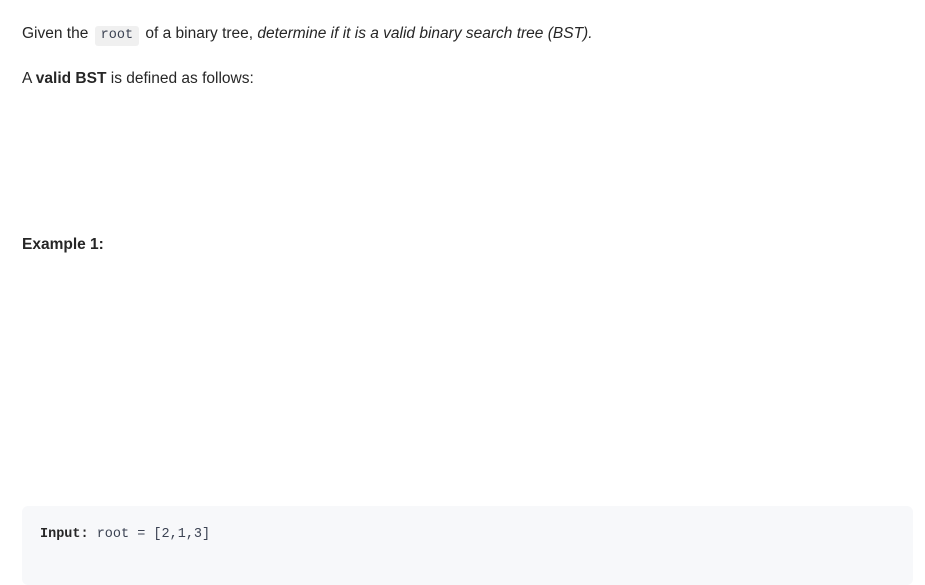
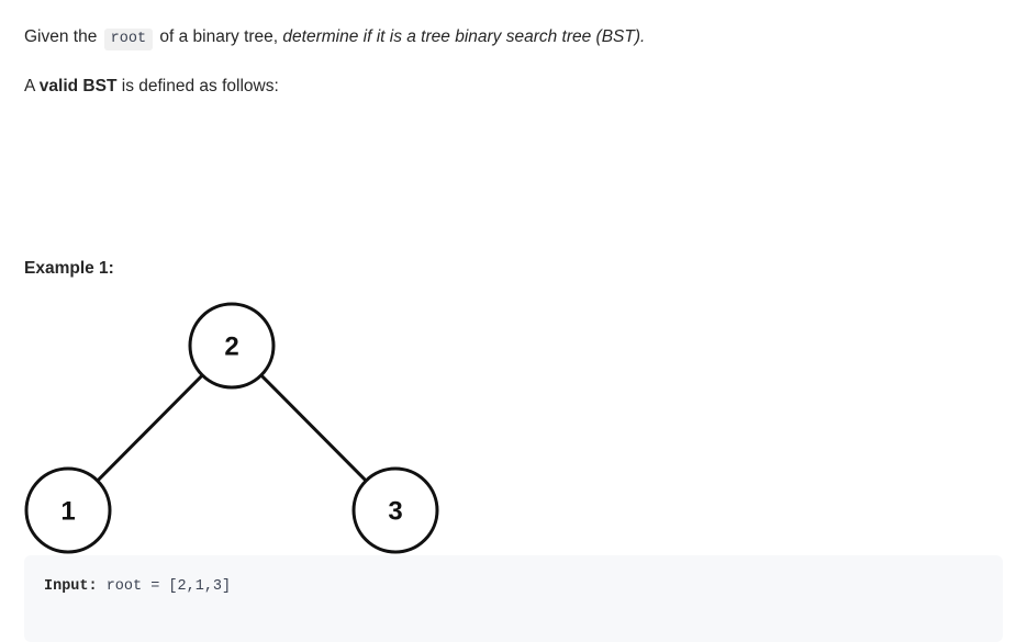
- Given the root of a binary tree, determine if it is a valid binary search tree (BST).
+ Given the root of a binary tree, determine if it is a tree binary search tree (BST).
  A valid BST is defined as follows:
  Example 1:
+ 2
+ 1
+ 3
  Input: root = [2,1,3]
